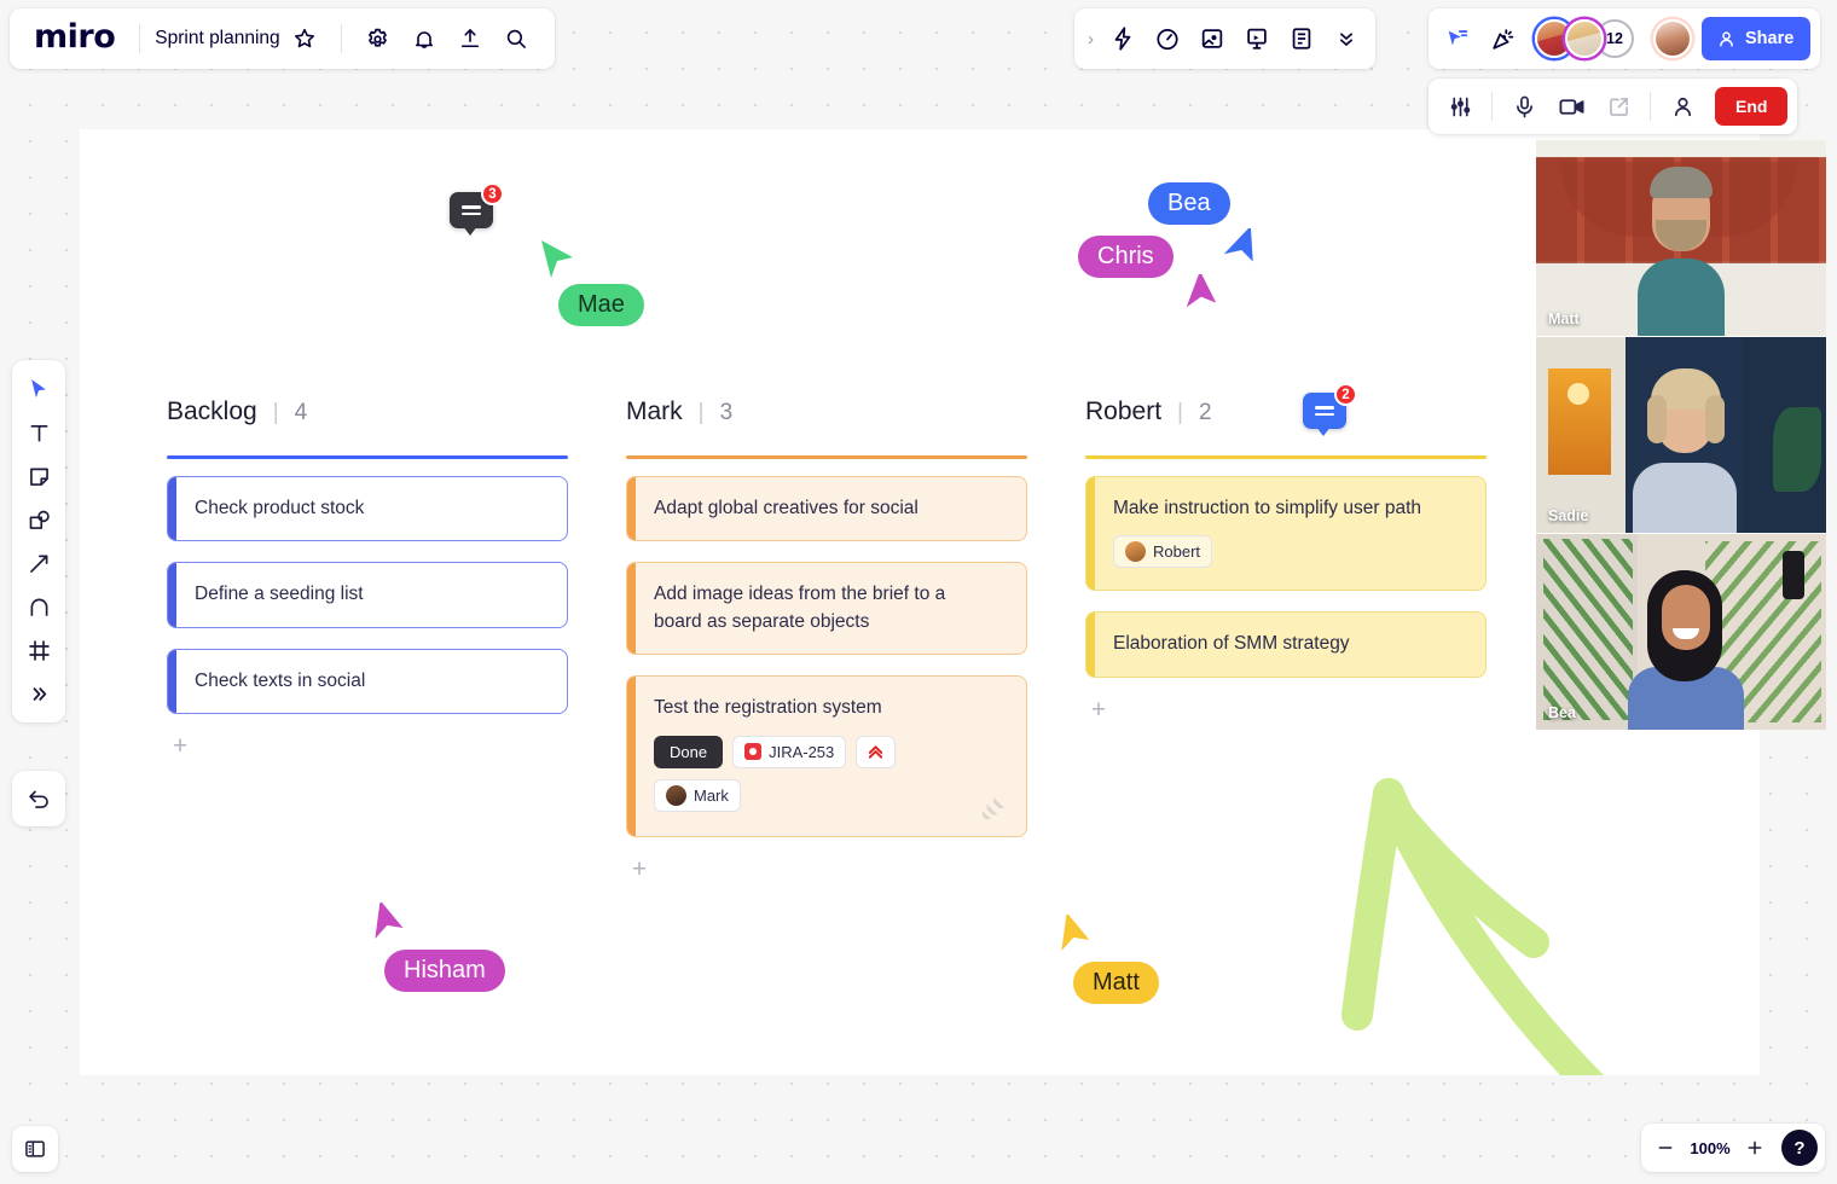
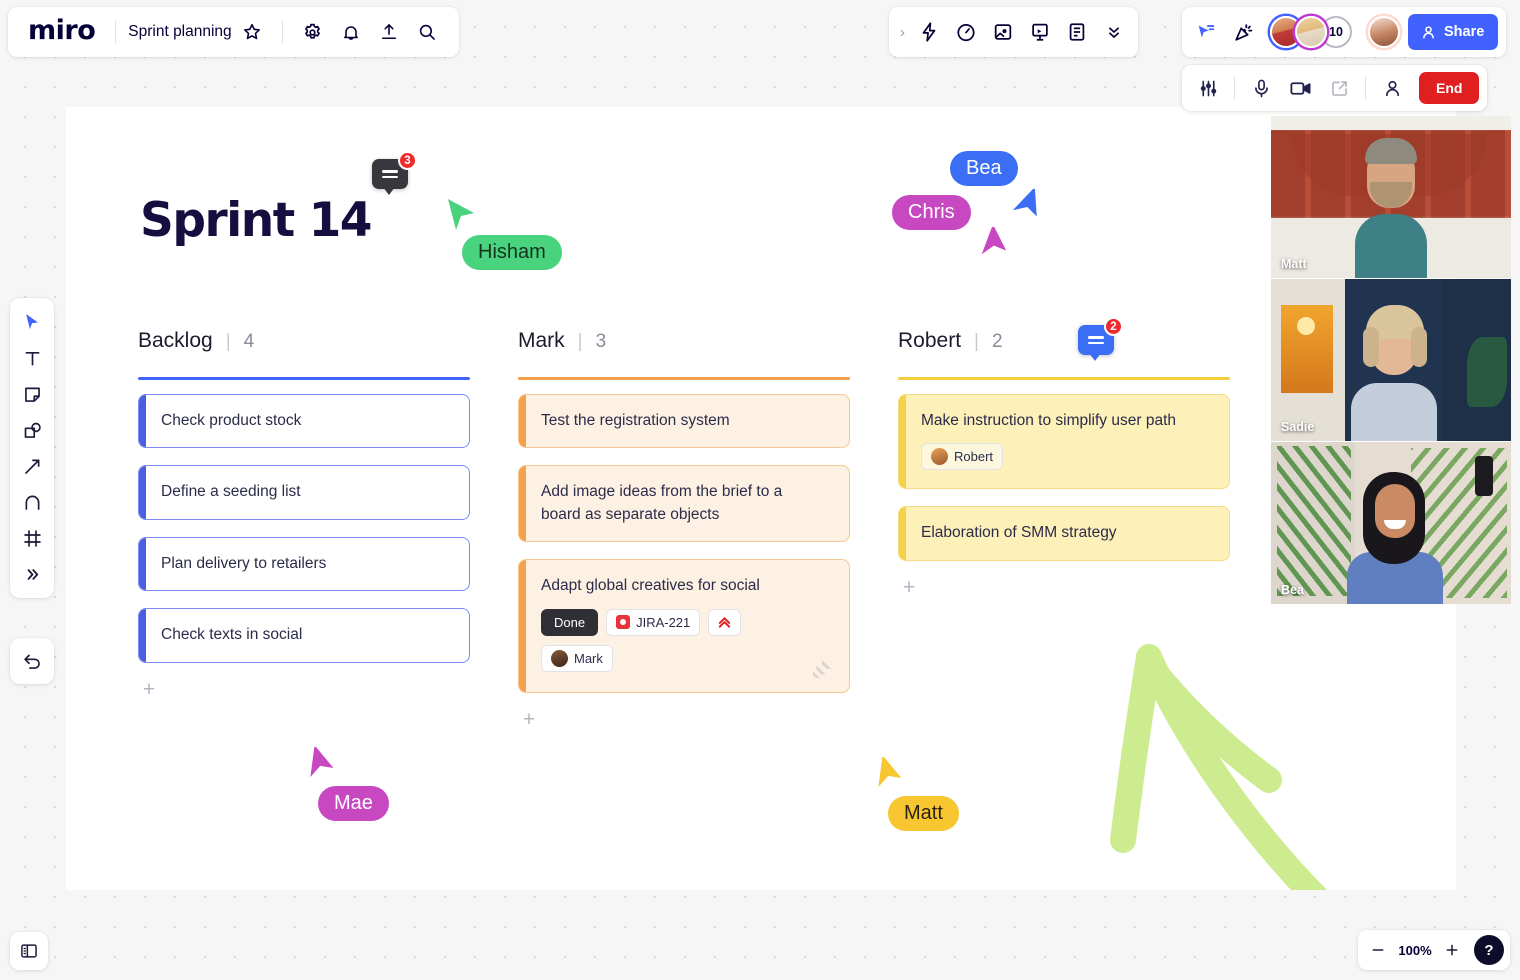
+ Sprint 14
  3
- Mae
+ Hisham
  Chris
  Bea
- Hisham
+ Mae
  Matt
  Backlog
  |
  4
  Check product stock
  Define a seeding list
+ Plan delivery to retailers
  Check texts in social
  +
  Mark
  |
  3
- Adapt global creatives for social
+ Test the registration system
  Add image ideas from the brief to a board as separate objects
- Test the registration system
+ Adapt global creatives for social
  Done
- JIRA-253
+ JIRA-221
  Mark
  +
  Robert
  |
  2
  Make instruction to simplify user path
  Robert
  Elaboration of SMM strategy
  +
  2
  miro
  Sprint planning
  ›
- 12
+ 10
  Share
  End
  Matt
  Sadie
  Bea
  100%
  ?
